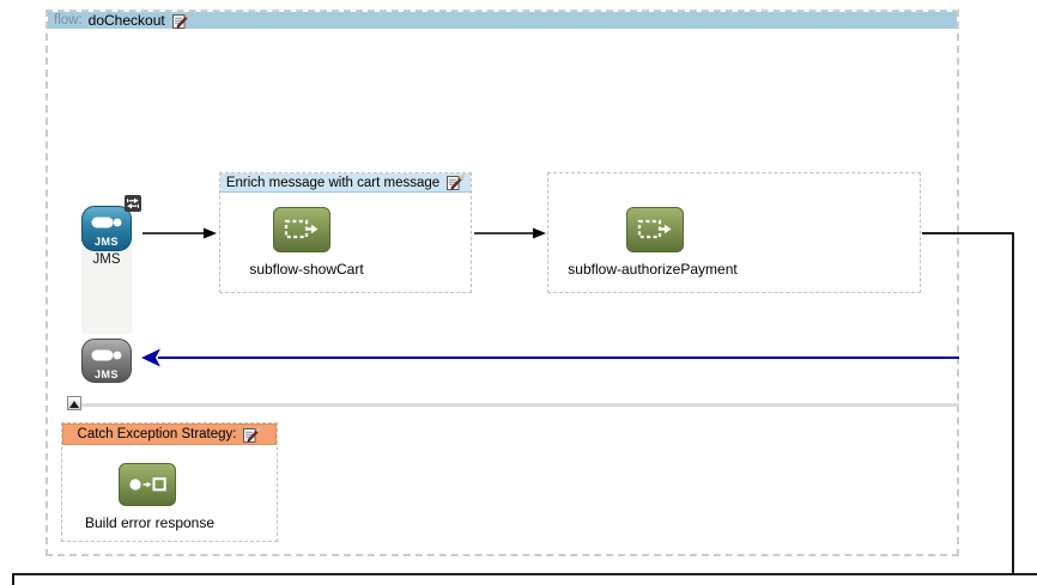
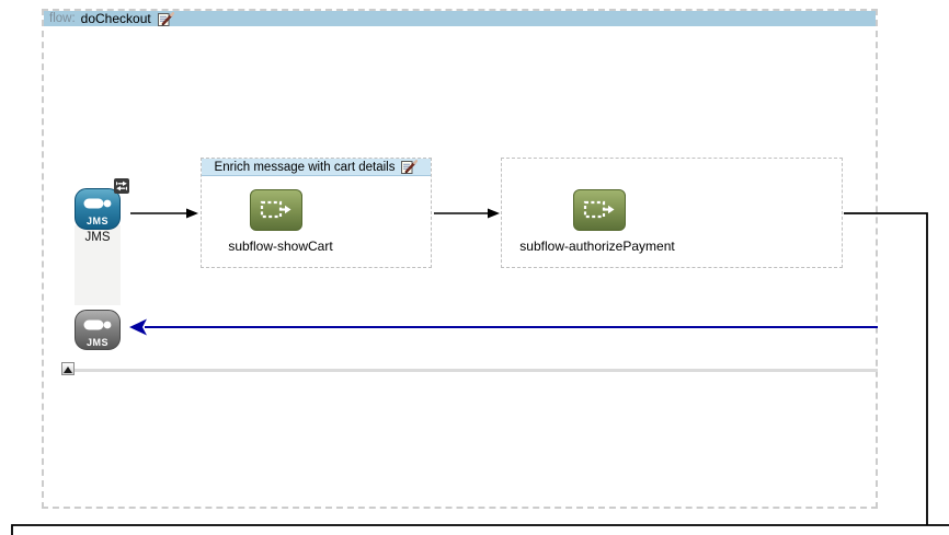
  flow:
  doCheckout
  JMS
  JMS
  JMS
- Enrich message with cart message
+ Enrich message with cart details
  subflow-showCart
  subflow-authorizePayment
- Catch Exception Strategy:
- Build error response
